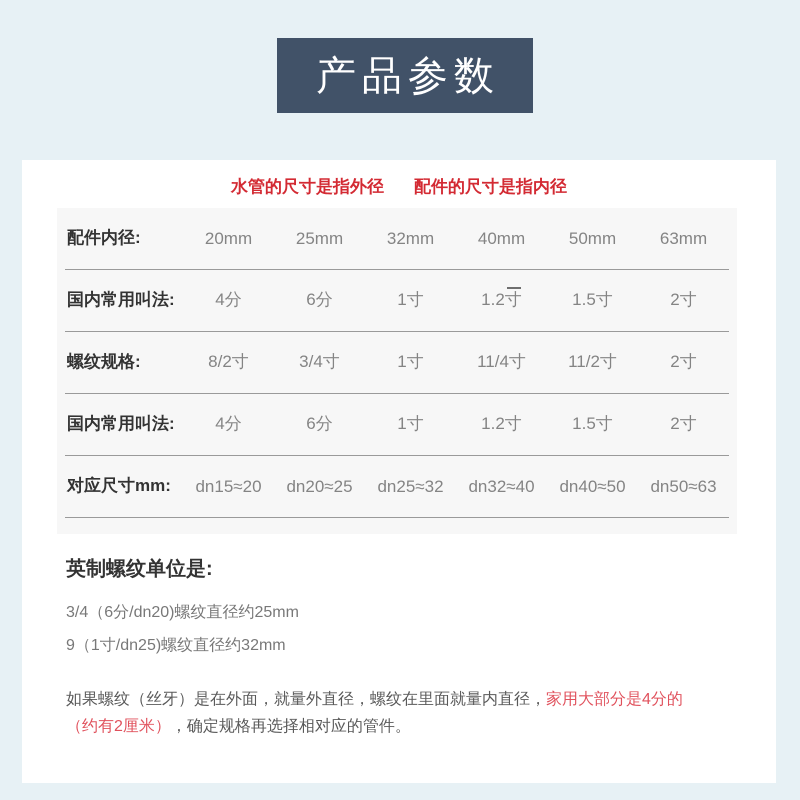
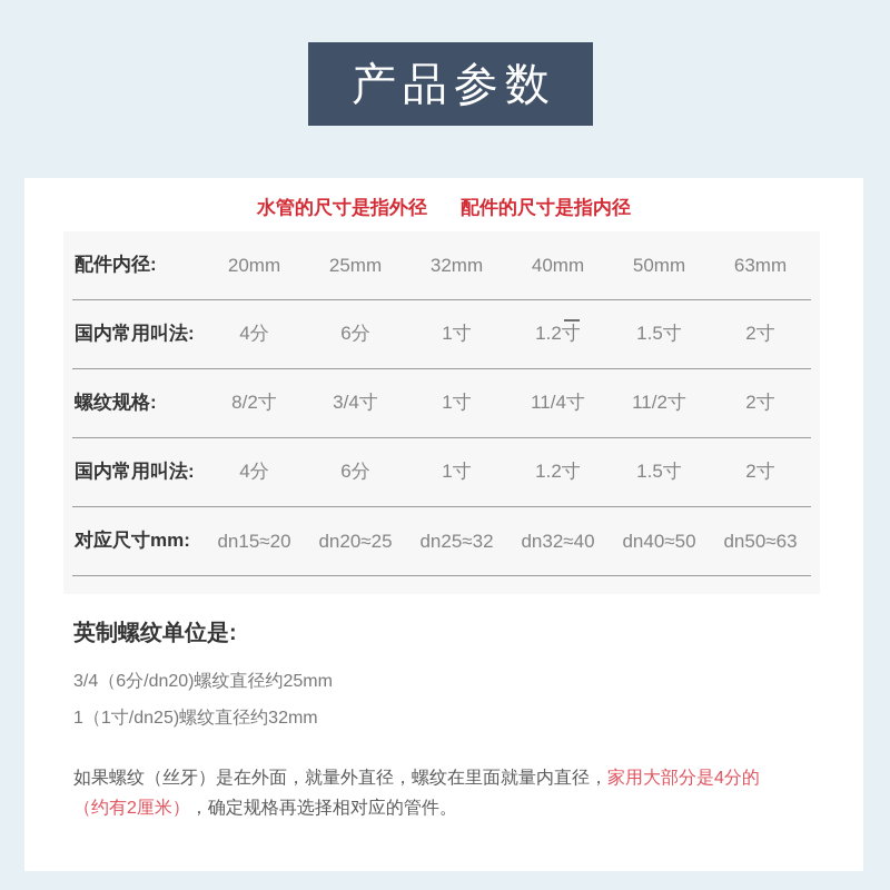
  产品参数
  水管的尺寸是指外径 配件的尺寸是指内径
  配件内径:
  20mm
  25mm
  32mm
  40mm
  50mm
  63mm
  国内常用叫法:
  4分
  6分
  1寸
  1.2寸
  1.5寸
  2寸
  螺纹规格:
  8/2寸
  3/4寸
  1寸
  11/4寸
  11/2寸
  2寸
  国内常用叫法:
  4分
  6分
  1寸
  1.2寸
  1.5寸
  2寸
  对应尺寸mm:
  dn15≈20
  dn20≈25
  dn25≈32
  dn32≈40
  dn40≈50
  dn50≈63
  英制螺纹单位是:
  3/4（6分/dn20)螺纹直径约25mm
- 9（1寸/dn25)螺纹直径约32mm
+ 1（1寸/dn25)螺纹直径约32mm
  如果螺纹（丝牙）是在外面，就量外直径，螺纹在里面就量内直径，家用大部分是4分的
  （约有2厘米），确定规格再选择相对应的管件。
